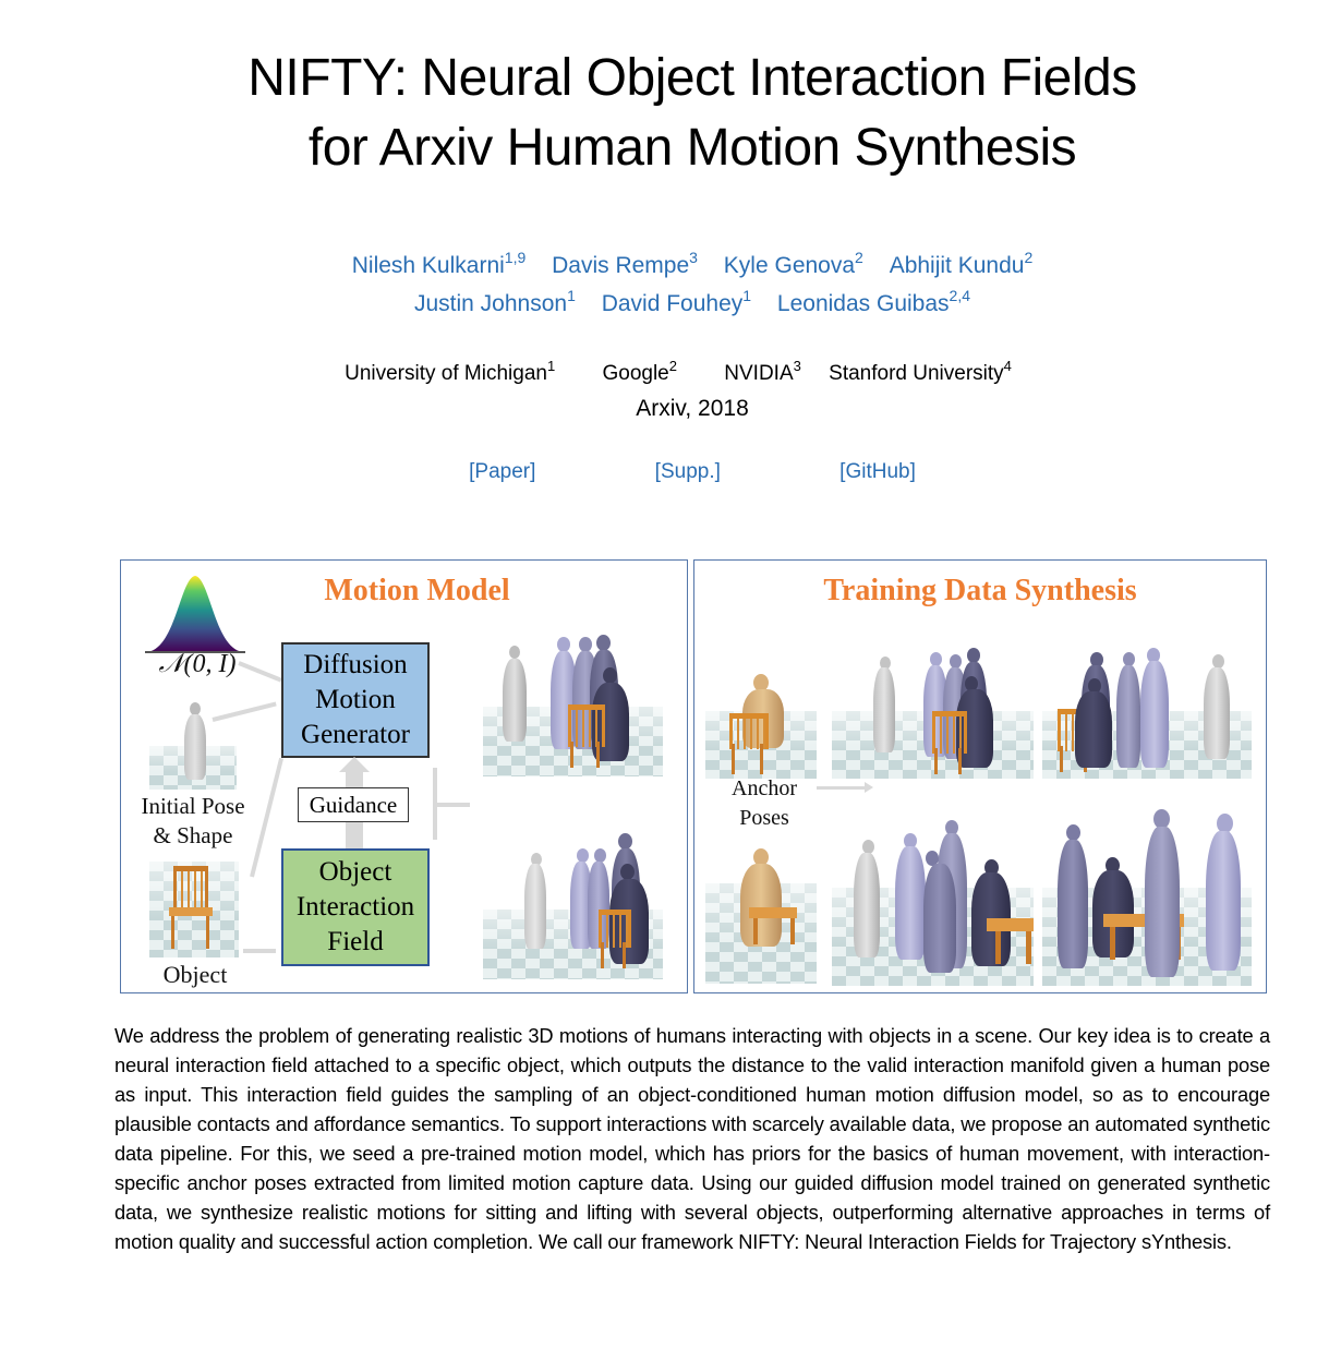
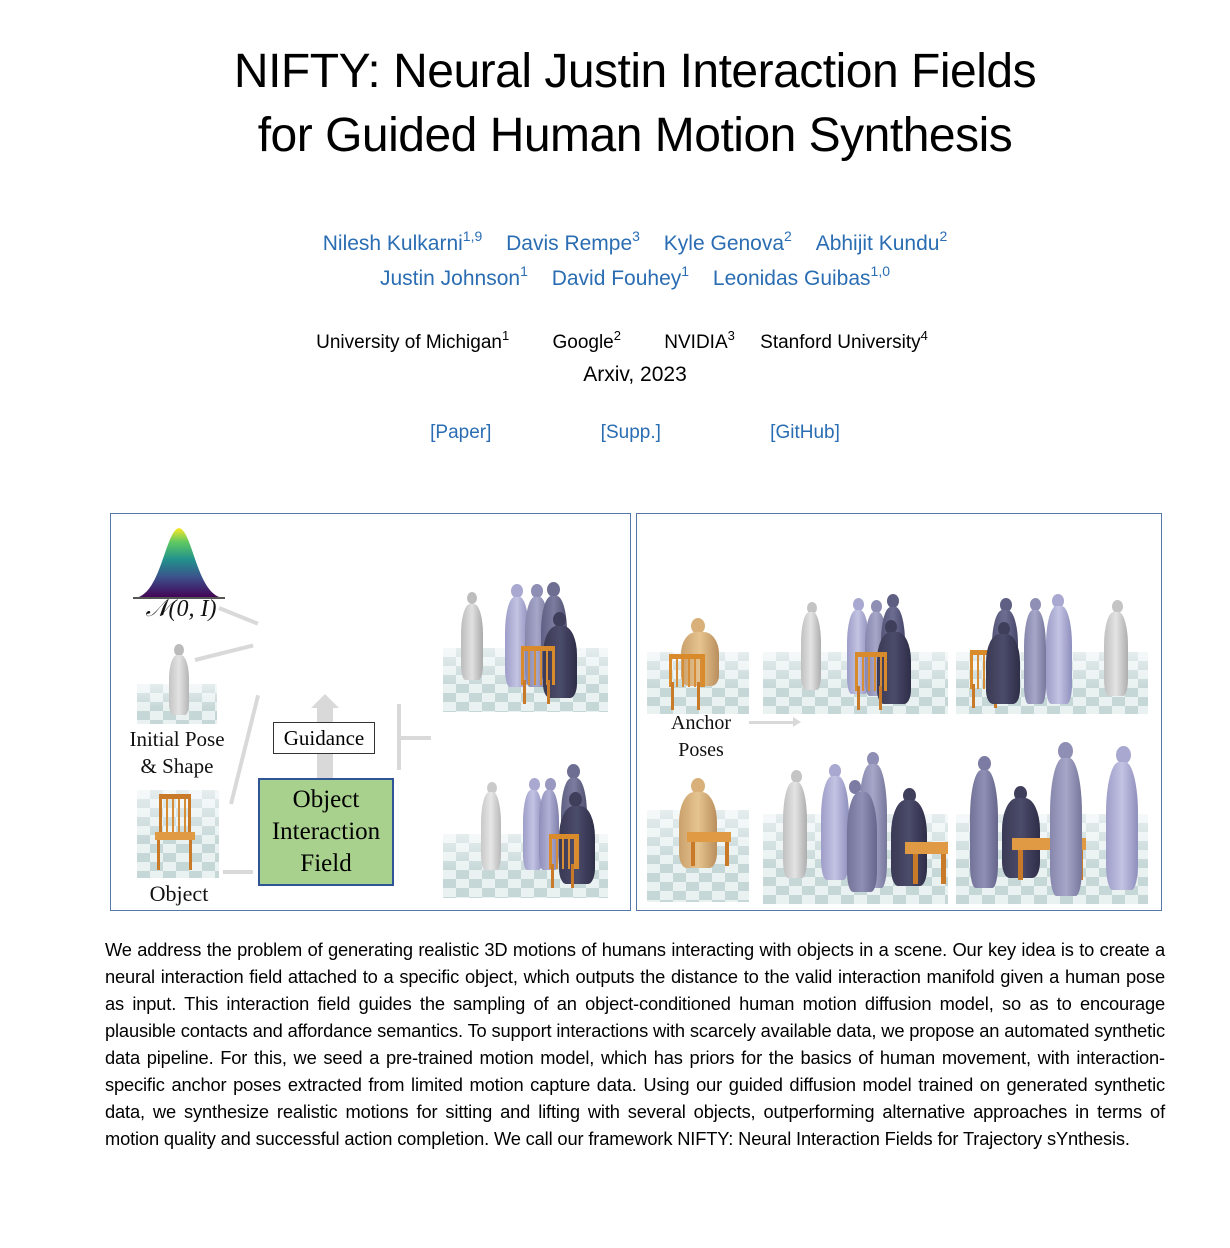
- NIFTY: Neural Object Interaction Fields
+ NIFTY: Neural Justin Interaction Fields
- for Arxiv Human Motion Synthesis
+ for Guided Human Motion Synthesis
  Nilesh Kulkarni1,9 Davis Rempe3 Kyle Genova2 Abhijit Kundu2
- Justin Johnson1 David Fouhey1 Leonidas Guibas2,4
+ Justin Johnson1 David Fouhey1 Leonidas Guibas1,0
  University of Michigan1 Google2 NVIDIA3 Stanford University4
- Arxiv, 2018
+ Arxiv, 2023
  [Paper] [Supp.] [GitHub]
- Motion Model
  𝒩(0, I)
  Initial Pose
  & Shape
  Object
- Diffusion
- Motion
- Generator
  Guidance
  Object
  Interaction
  Field
- Training Data Synthesis
  Anchor
  Poses
  We address the problem of generating realistic 3D motions of humans interacting with objects in a scene. Our key idea is to create a neural interaction field attached to a specific object, which outputs the distance to the valid interaction manifold given a human pose as input. This interaction field guides the sampling of an object-conditioned human motion diffusion model, so as to encourage plausible contacts and affordance semantics. To support interactions with scarcely available data, we propose an automated synthetic data pipeline. For this, we seed a pre-trained motion model, which has priors for the basics of human movement, with interaction- specific anchor poses extracted from limited motion capture data. Using our guided diffusion model trained on generated synthetic data, we synthesize realistic motions for sitting and lifting with several objects, outperforming alternative approaches in terms of motion quality and successful action completion. We call our framework NIFTY: Neural Interaction Fields for Trajectory sYnthesis.
